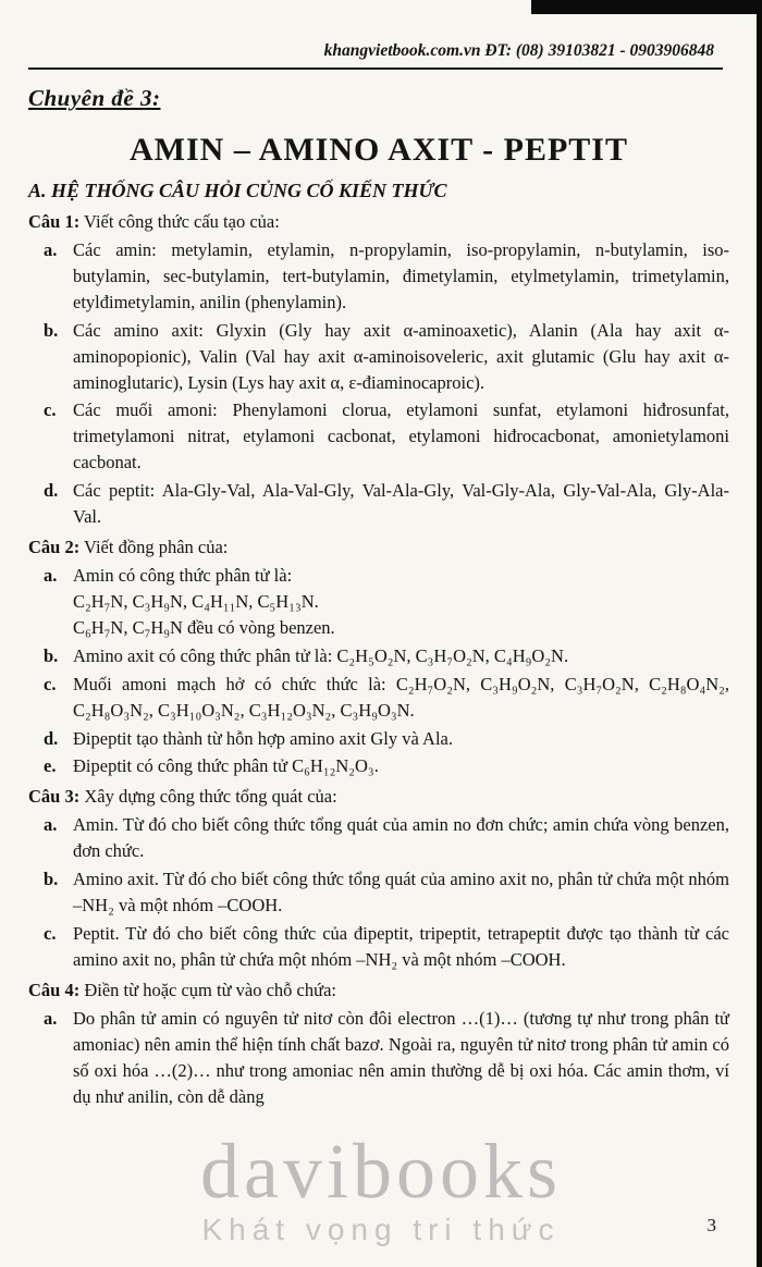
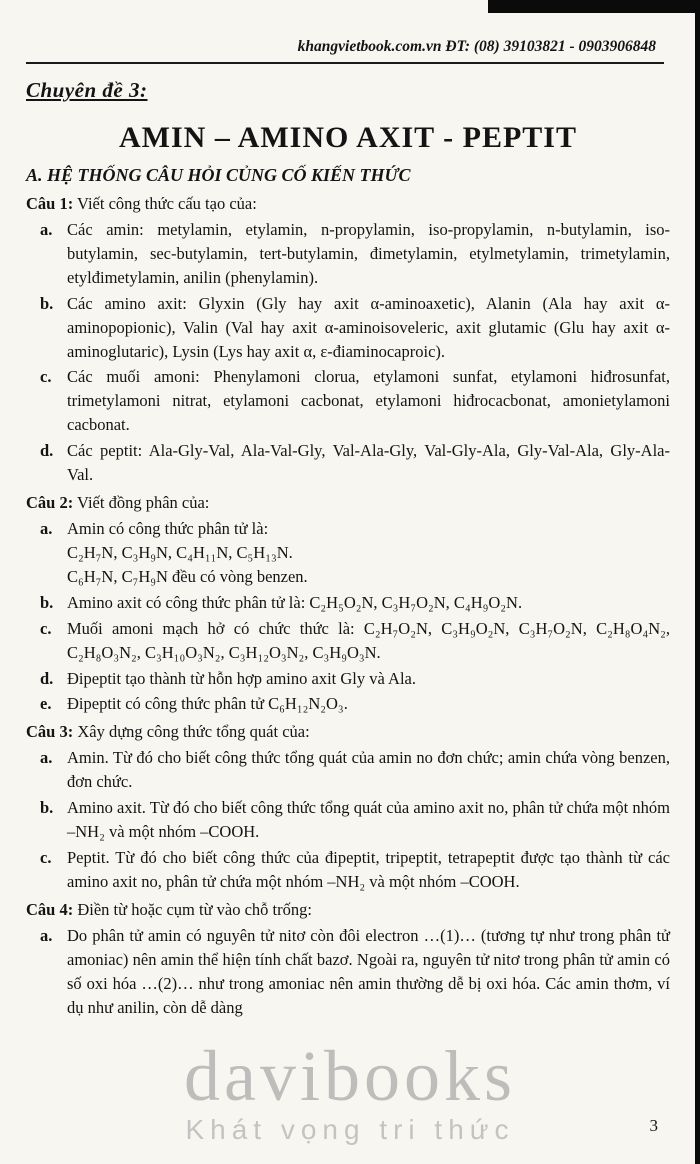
  khangvietbook.com.vn ĐT: (08) 39103821 - 0903906848
  Chuyên đề 3:
  AMIN – AMINO AXIT - PEPTIT
  A. HỆ THỐNG CÂU HỎI CỦNG CỐ KIẾN THỨC
  Câu 1: Viết công thức cấu tạo của:
  a.
  Các amin: metylamin, etylamin, n-propylamin, iso-propylamin, n-butylamin, iso-butylamin, sec-butylamin, tert-butylamin, đimetylamin, etylmetylamin, trimetylamin, etylđimetylamin, anilin (phenylamin).
  b.
  Các amino axit: Glyxin (Gly hay axit α-aminoaxetic), Alanin (Ala hay axit α-aminopopionic), Valin (Val hay axit α-aminoisoveleric, axit glutamic (Glu hay axit α-aminoglutaric), Lysin (Lys hay axit α, ε-điaminocaproic).
  c.
  Các muối amoni: Phenylamoni clorua, etylamoni sunfat, etylamoni hiđrosunfat, trimetylamoni nitrat, etylamoni cacbonat, etylamoni hiđrocacbonat, amonietylamoni cacbonat.
  d.
  Các peptit: Ala-Gly-Val, Ala-Val-Gly, Val-Ala-Gly, Val-Gly-Ala, Gly-Val-Ala, Gly-Ala-Val.
  Câu 2: Viết đồng phân của:
  a.
  Amin có công thức phân tử là:
  C₂H₇N, C₃H₉N, C₄H₁₁N, C₅H₁₃N.
  C₆H₇N, C₇H₉N đều có vòng benzen.
  b.
  Amino axit có công thức phân tử là: C₂H₅O₂N, C₃H₇O₂N, C₄H₉O₂N.
  c.
  Muối amoni mạch hở có chức thức là: C₂H₇O₂N, C₃H₉O₂N, C₃H₇O₂N, C₂H₈O₄N₂, C₂H₈O₃N₂, C₃H₁₀O₃N₂, C₃H₁₂O₃N₂, C₃H₉O₃N.
  d.
  Đipeptit tạo thành từ hỗn hợp amino axit Gly và Ala.
  e.
  Đipeptit có công thức phân tử C₆H₁₂N₂O₃.
  Câu 3: Xây dựng công thức tổng quát của:
  a.
  Amin. Từ đó cho biết công thức tổng quát của amin no đơn chức; amin chứa vòng benzen, đơn chức.
  b.
  Amino axit. Từ đó cho biết công thức tổng quát của amino axit no, phân tử chứa một nhóm –NH₂ và một nhóm –COOH.
  c.
  Peptit. Từ đó cho biết công thức của đipeptit, tripeptit, tetrapeptit được tạo thành từ các amino axit no, phân tử chứa một nhóm –NH₂ và một nhóm –COOH.
- Câu 4: Điền từ hoặc cụm từ vào chỗ chứa:
+ Câu 4: Điền từ hoặc cụm từ vào chỗ trống:
  a.
  Do phân tử amin có nguyên tử nitơ còn đôi electron …(1)… (tương tự như trong phân tử amoniac) nên amin thể hiện tính chất bazơ. Ngoài ra, nguyên tử nitơ trong phân tử amin có số oxi hóa …(2)… như trong amoniac nên amin thường dễ bị oxi hóa. Các amin thơm, ví dụ như anilin, còn dễ dàng
  davibooks
  Khát vọng tri thức
  3
